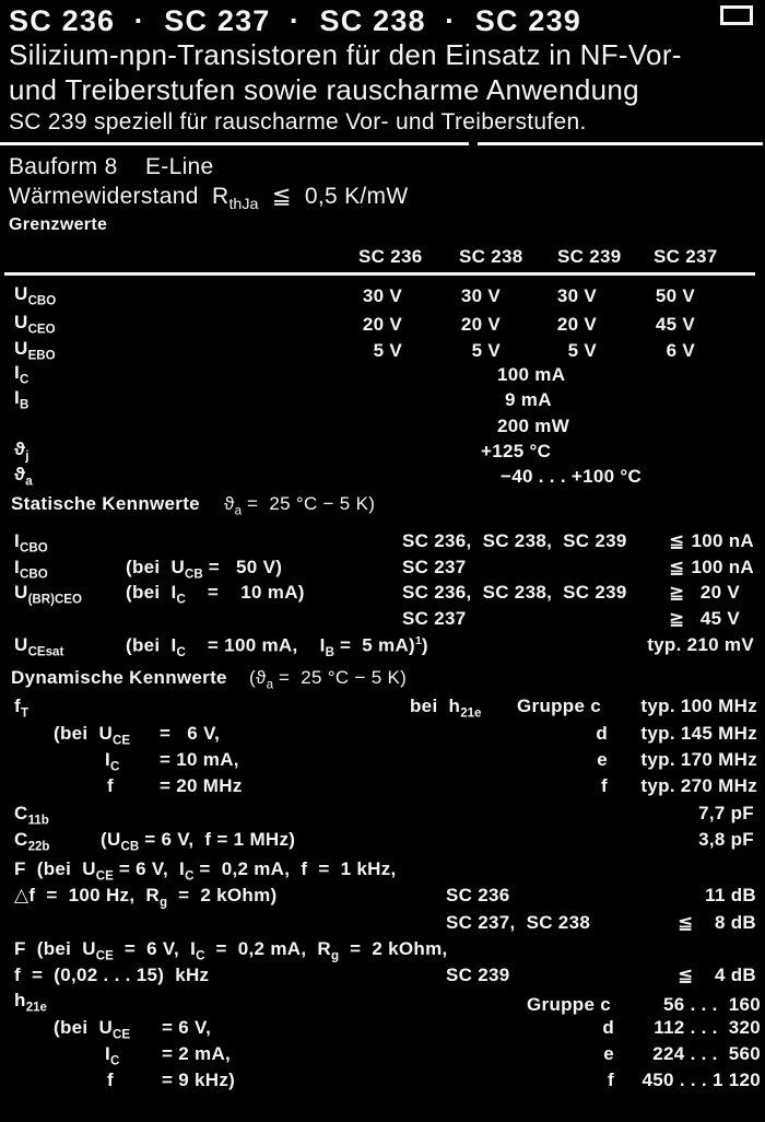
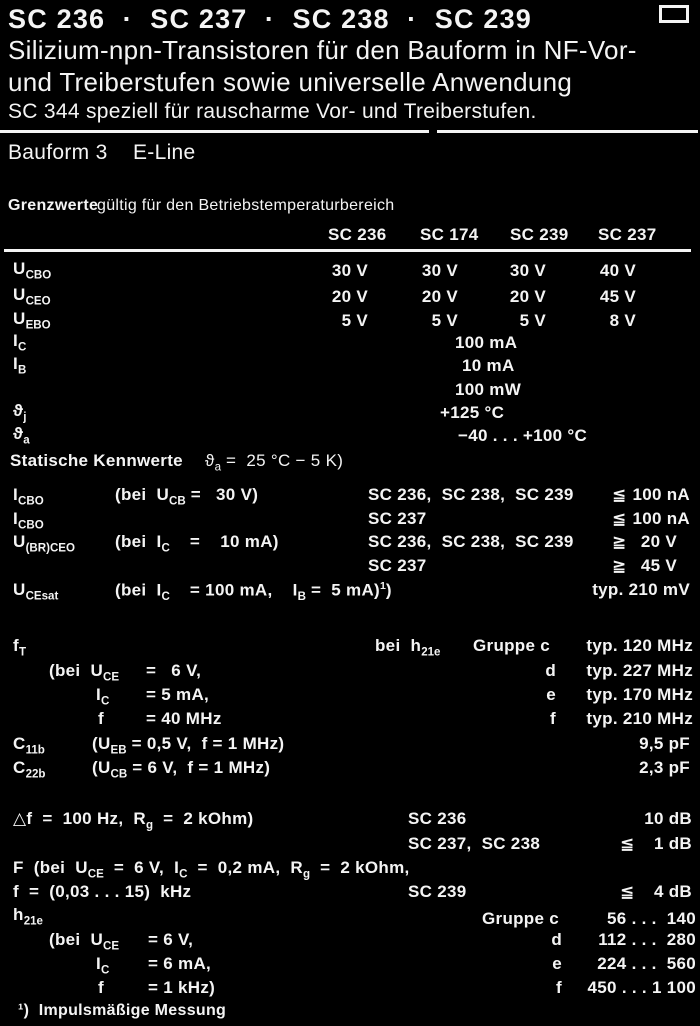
  SC 236 · SC 237 · SC 238 · SC 239
- Silizium-npn-Transistoren für den Einsatz in NF-Vor-
+ Silizium-npn-Transistoren für den Bauform in NF-Vor-
- und Treiberstufen sowie rauscharme Anwendung
+ und Treiberstufen sowie universelle Anwendung
- SC 239 speziell für rauscharme Vor- und Treiberstufen.
+ SC 344 speziell für rauscharme Vor- und Treiberstufen.
- Bauform 8
+ Bauform 3
  E-Line
- Wärmewiderstand RthJa ≦ 0,5 K/mW
  Grenzwerte
+ gültig für den Betriebstemperaturbereich
  SC 236
- SC 238
+ SC 174
  SC 239
  SC 237
  UCBO
  30 V
  30 V
  30 V
- 50 V
+ 40 V
  UCEO
  20 V
  20 V
  20 V
  45 V
  UEBO
  5 V
  5 V
  5 V
- 6 V
+ 8 V
  IC
  100 mA
  IB
- 9 mA
+ 10 mA
- 200 mW
+ 100 mW
  ϑj
  +125 °C
  ϑa
  −40 . . . +100 °C
  Statische Kennwerte
  ϑa = 25 °C − 5 K)
  ICBO
+ (bei UCB = 30 V)
  SC 236, SC 238, SC 239
  ≦
  100 nA
  ICBO
- (bei UCB = 50 V)
  SC 237
  ≦
  100 nA
  U(BR)CEO
  (bei IC = 10 mA)
  SC 236, SC 238, SC 239
  ≧
  20 V
  SC 237
  ≧
  45 V
  UCEsat
  (bei IC = 100 mA, IB = 5 mA)1)
  typ. 210 mV
- Dynamische Kennwerte
- (ϑa = 25 °C − 5 K)
  fT
  bei h21e
  Gruppe c
- typ. 100 MHz
+ typ. 120 MHz
  (bei UCE
  = 6 V,
  d
- typ. 145 MHz
+ typ. 227 MHz
  IC
- = 10 mA,
+ = 5 mA,
  e
  typ. 170 MHz
  f
- = 20 MHz
+ = 40 MHz
  f
- typ. 270 MHz
+ typ. 210 MHz
  C11b
+ (UEB = 0,5 V, f = 1 MHz)
- 7,7 pF
+ 9,5 pF
  C22b
  (UCB = 6 V, f = 1 MHz)
- 3,8 pF
+ 2,3 pF
- F (bei UCE = 6 V, IC = 0,2 mA, f = 1 kHz,
  △f = 100 Hz, Rg = 2 kOhm)
  SC 236
- 11 dB
+ 10 dB
  SC 237, SC 238
  ≦
- 8 dB
+ 1 dB
  F (bei UCE = 6 V, IC = 0,2 mA, Rg = 2 kOhm,
- f = (0,02 . . . 15) kHz
+ f = (0,03 . . . 15) kHz
  SC 239
  ≦
  4 dB
  h21e
  Gruppe c
- 56 . . . 160
+ 56 . . . 140
  (bei UCE
  = 6 V,
  d
- 112 . . . 320
+ 112 . . . 280
  IC
- = 2 mA,
+ = 6 mA,
  e
  224 . . . 560
  f
- = 9 kHz)
+ = 1 kHz)
  f
- 450 . . . 1 120
+ 450 . . . 1 100
+ ¹) Impulsmäßige Messung
